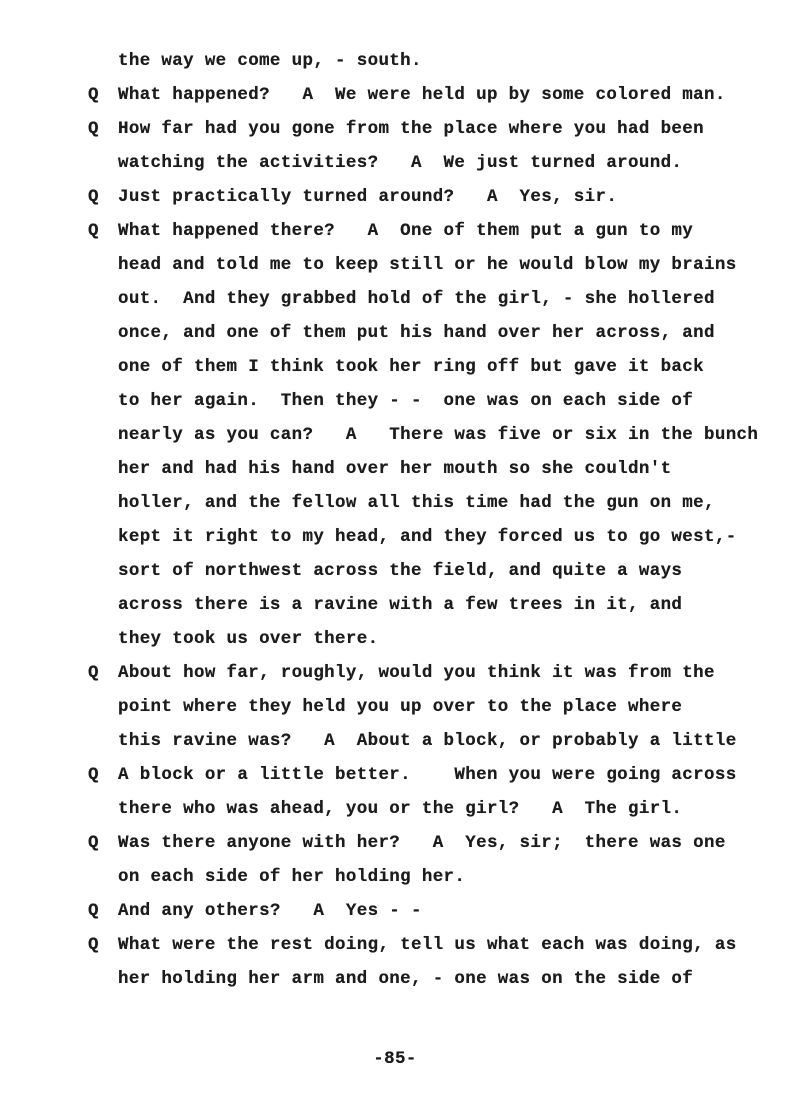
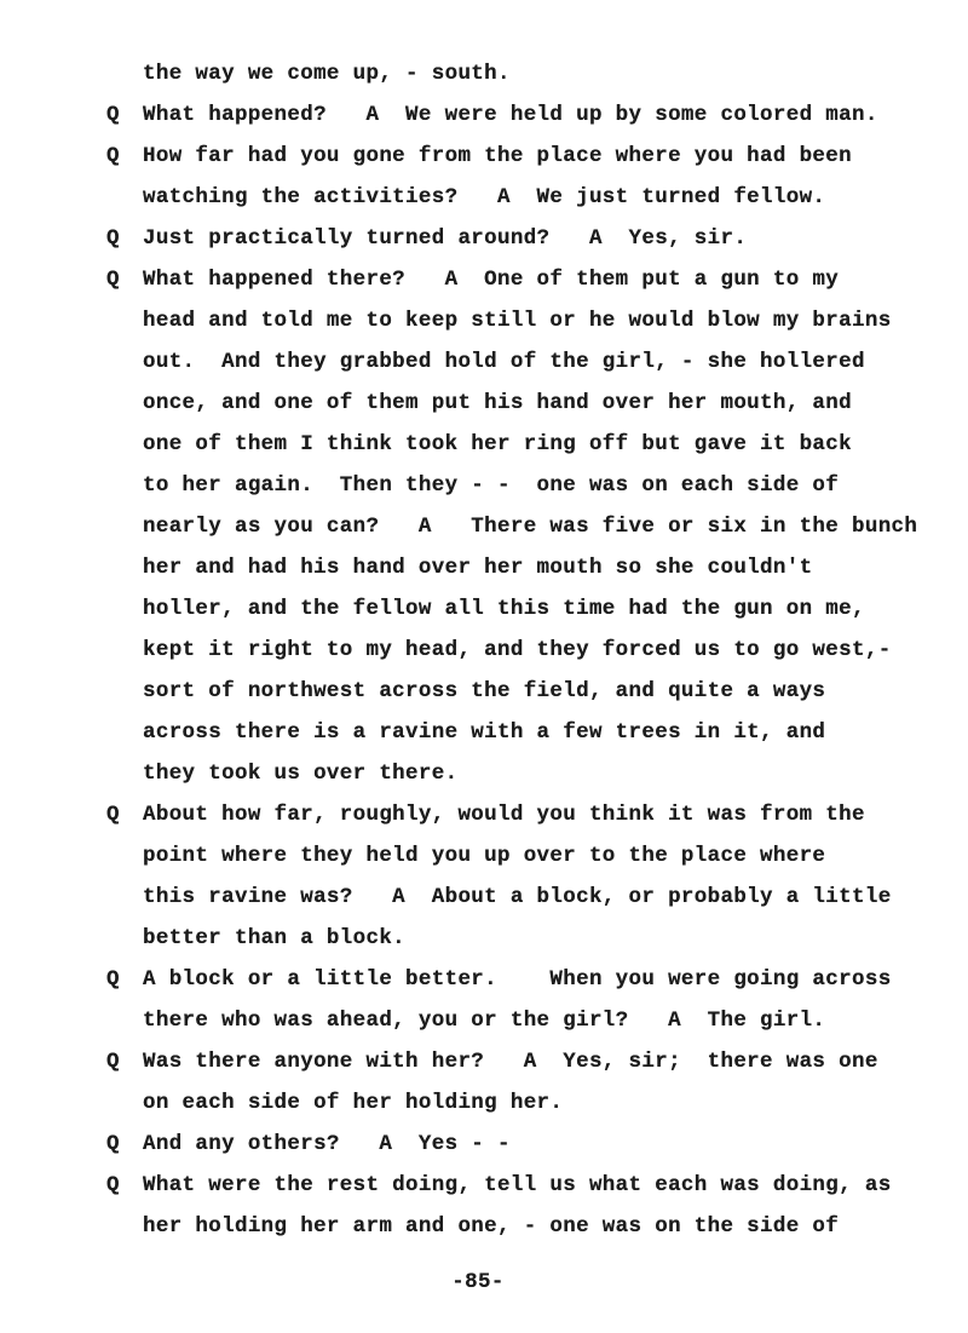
  the way we come up, - south.
  Q
  What happened? A We were held up by some colored man.
  Q
  How far had you gone from the place where you had been
- watching the activities? A We just turned around.
+ watching the activities? A We just turned fellow.
  Q
  Just practically turned around? A Yes, sir.
  Q
  What happened there? A One of them put a gun to my
  head and told me to keep still or he would blow my brains
  out. And they grabbed hold of the girl, - she hollered
- once, and one of them put his hand over her across, and
+ once, and one of them put his hand over her mouth, and
  one of them I think took her ring off but gave it back
  to her again. Then they - - one was on each side of
  nearly as you can? A There was five or six in the bunch
  her and had his hand over her mouth so she couldn't
  holler, and the fellow all this time had the gun on me,
  kept it right to my head, and they forced us to go west,-
  sort of northwest across the field, and quite a ways
  across there is a ravine with a few trees in it, and
  they took us over there.
  Q
  About how far, roughly, would you think it was from the
  point where they held you up over to the place where
  this ravine was? A About a block, or probably a little
+ better than a block.
  Q
  A block or a little better. When you were going across
  there who was ahead, you or the girl? A The girl.
  Q
  Was there anyone with her? A Yes, sir; there was one
  on each side of her holding her.
  Q
  And any others? A Yes - -
  Q
  What were the rest doing, tell us what each was doing, as
  her holding her arm and one, - one was on the side of
  -85-
